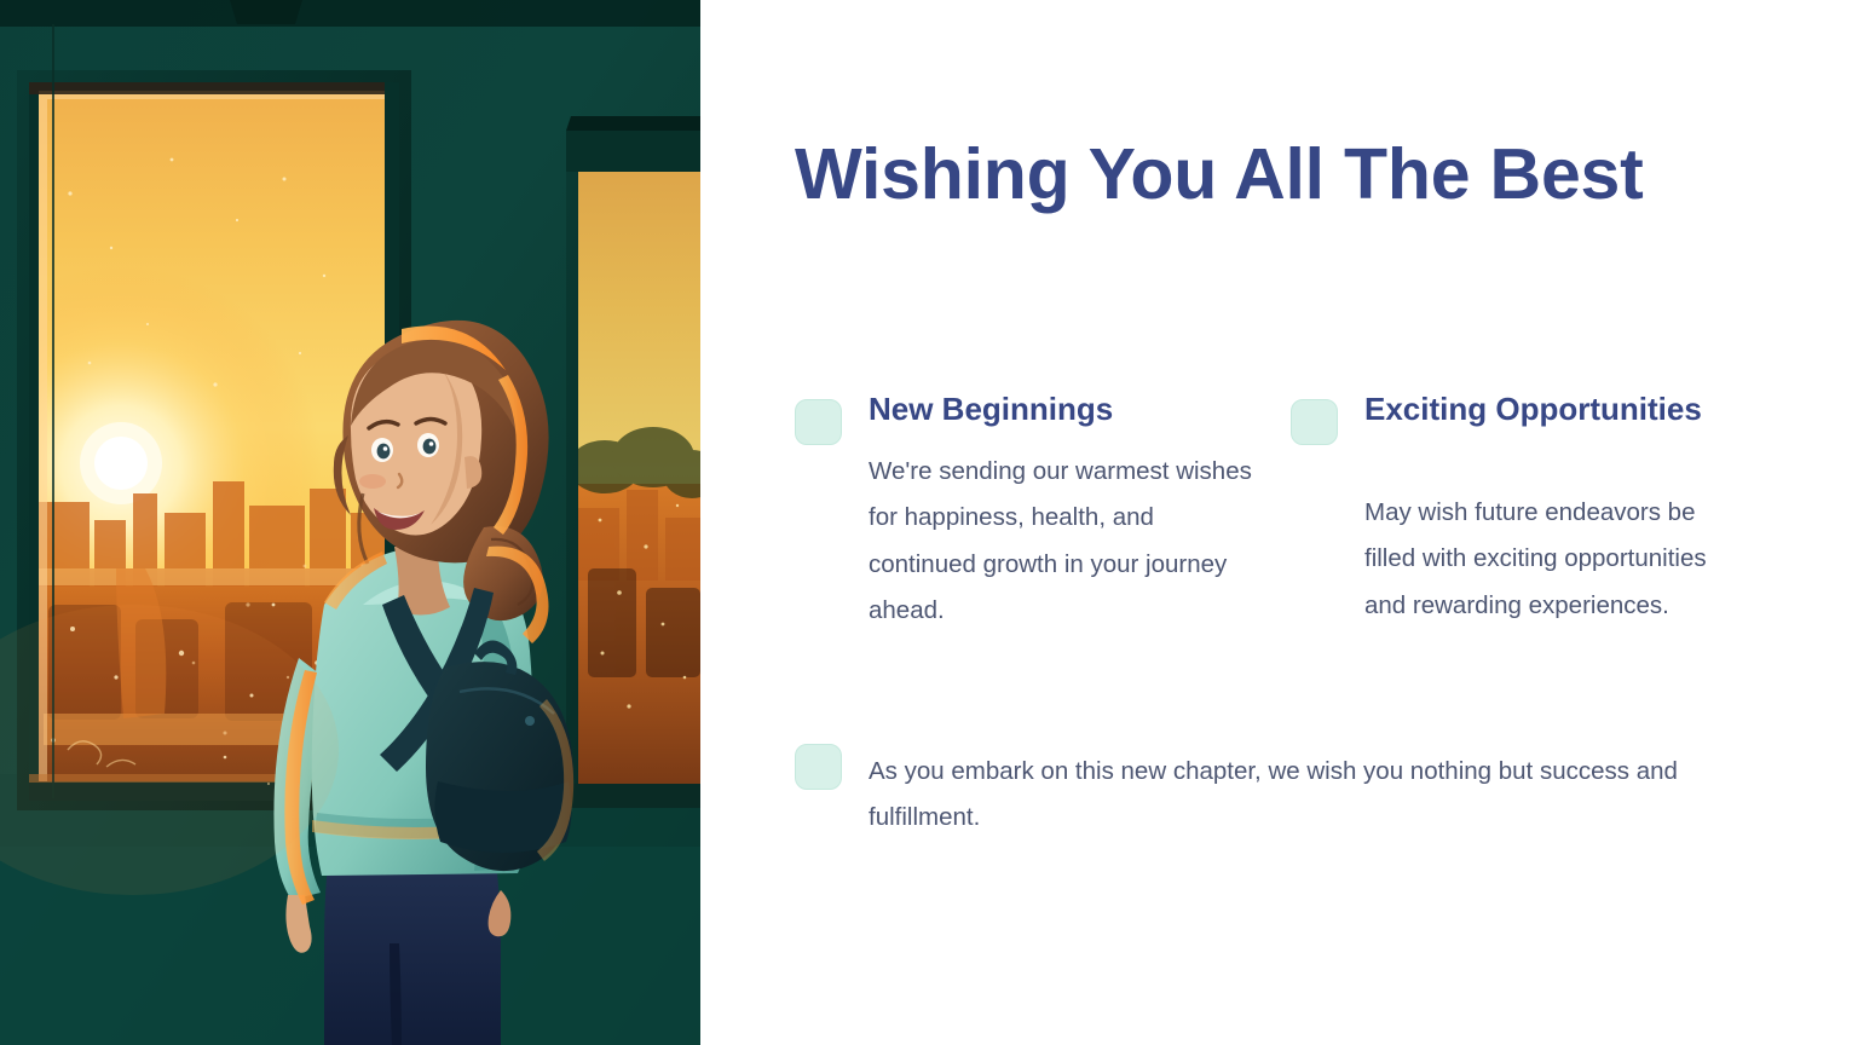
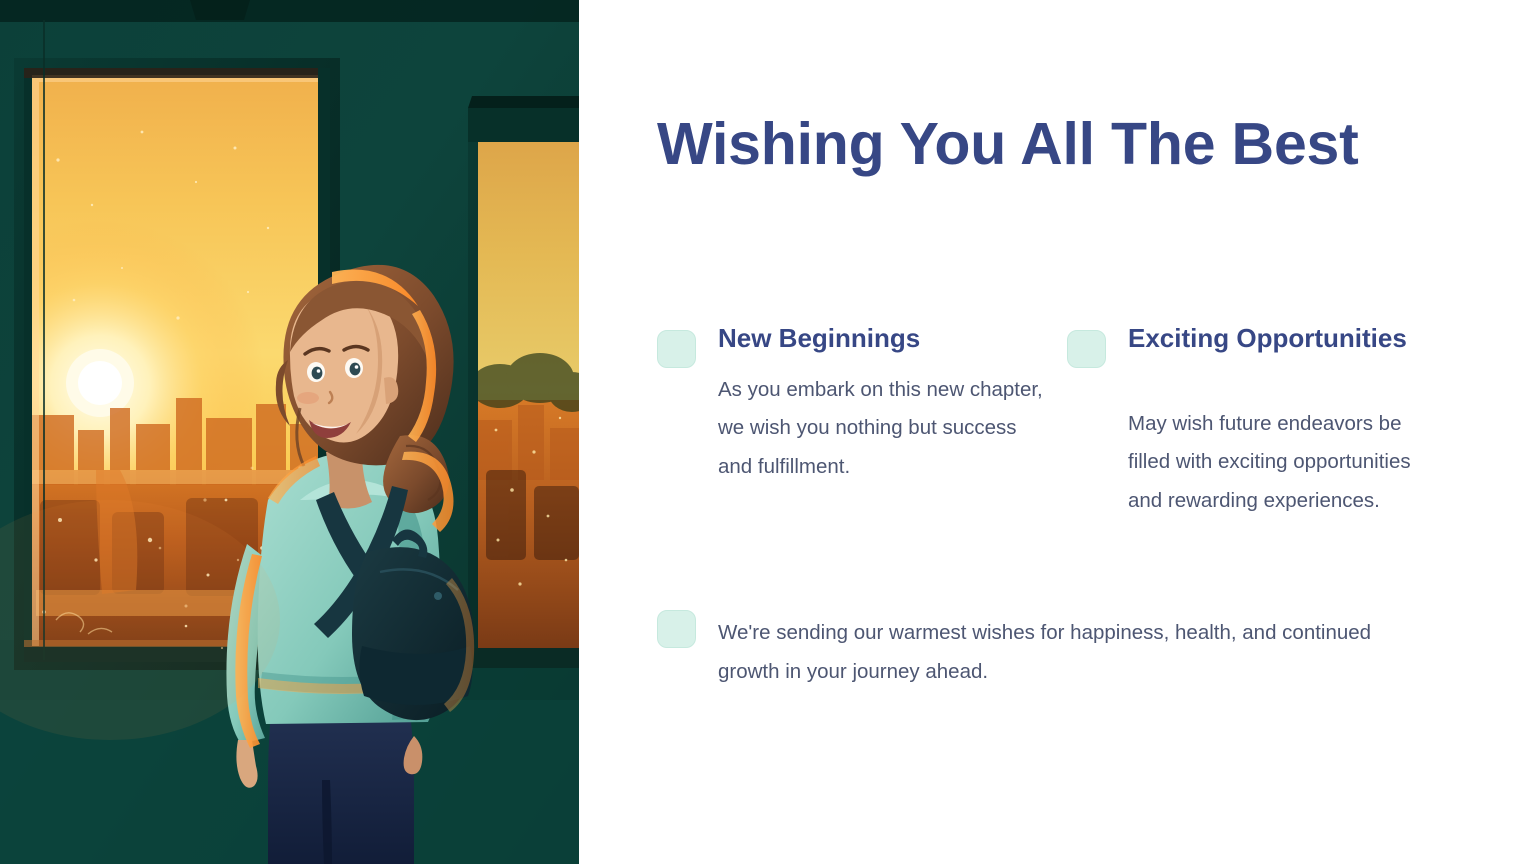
  Wishing You All The Best
  New Beginnings
- We're sending our warmest wishes for happiness, health, and continued growth in your journey ahead.
+ As you embark on this new chapter, we wish you nothing but success and fulfillment.
  Exciting Opportunities
  May wish future endeavors be filled with exciting opportunities and rewarding experiences.
- As you embark on this new chapter, we wish you nothing but success and fulfillment.
+ We're sending our warmest wishes for happiness, health, and continued growth in your journey ahead.
